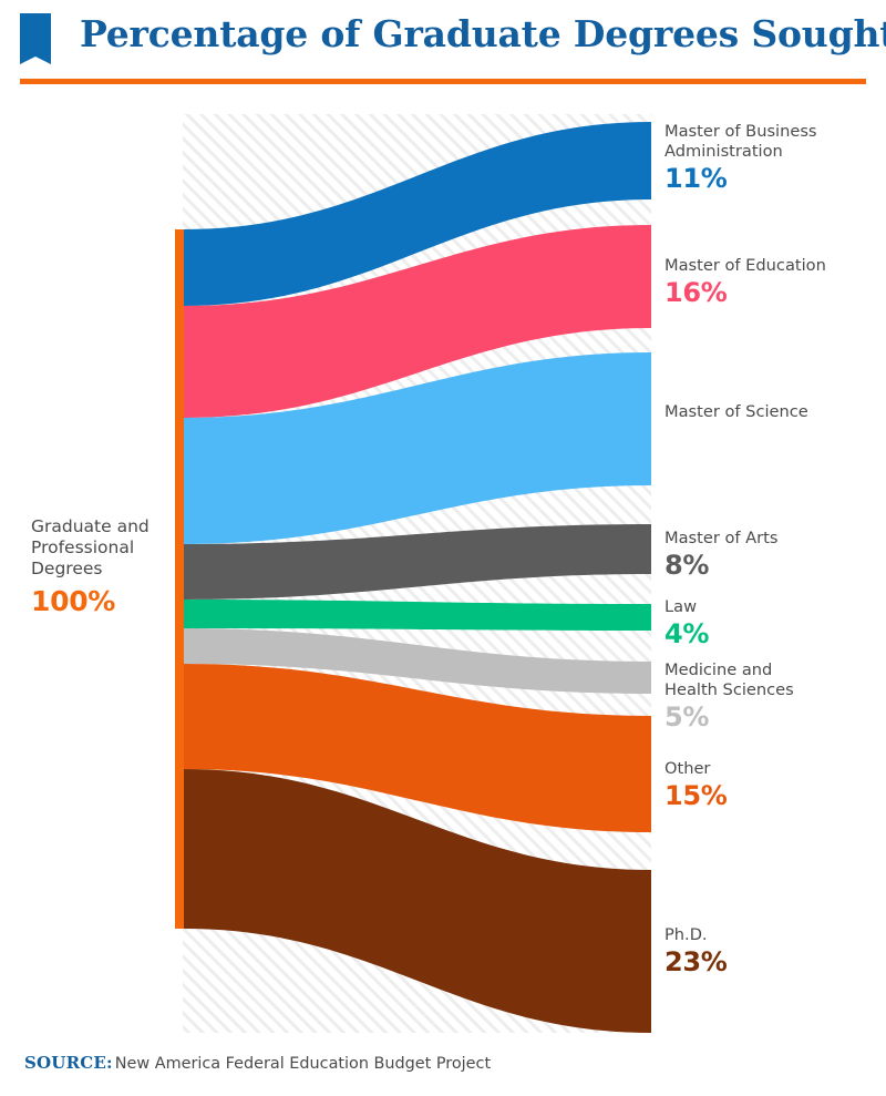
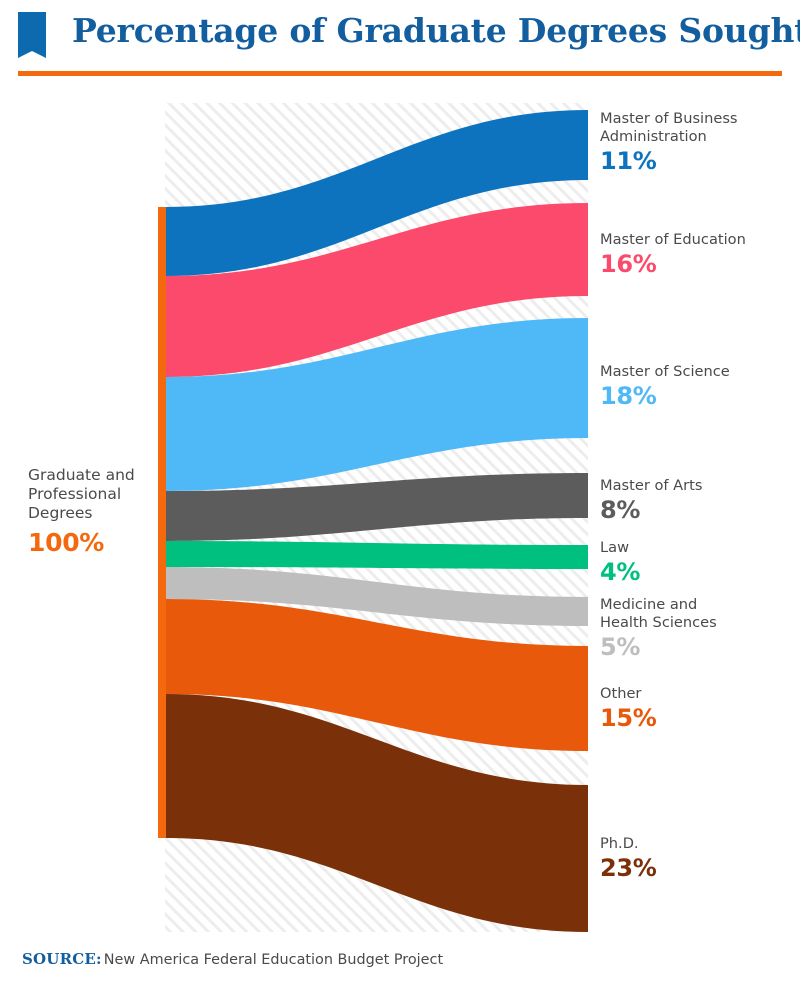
  Percentage of Graduate Degrees Sough
  Graduate and
  Professional
  Degrees
  100%
  Master of Business
  Administration
  11%
  Master of Education
  16%
  Master of Science
+ 18%
  Master of Arts
  8%
  Law
  4%
  Medicine and
  Health Sciences
  5%
  Other
  15%
  Ph.D.
  23%
  SOURCE: New America Federal Education Budget Project
